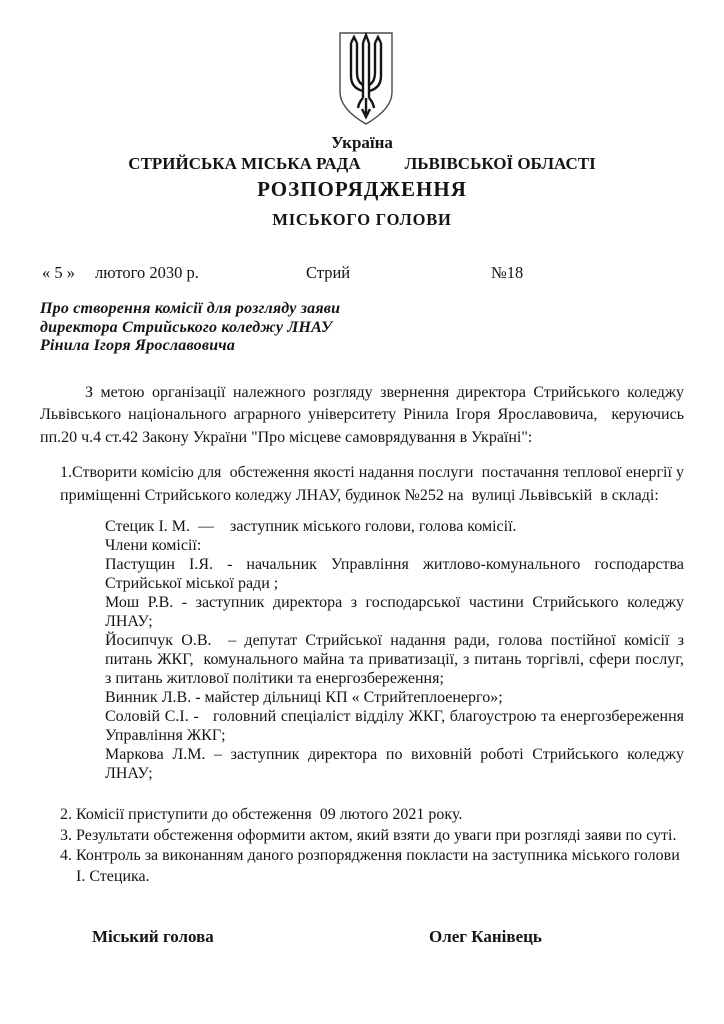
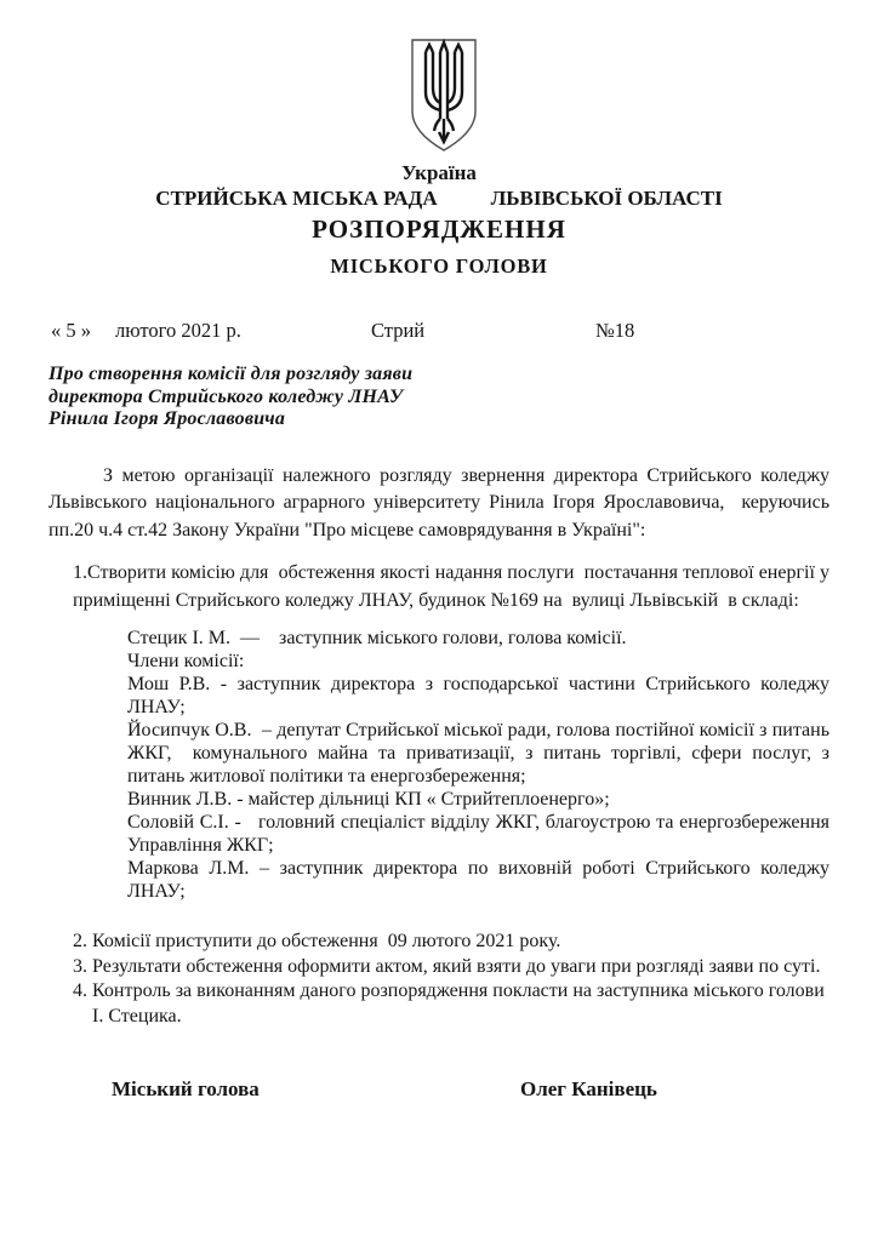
  Україна
  СТРИЙСЬКА МІСЬКА РАДА
  ЛЬВІВСЬКОЇ ОБЛАСТІ
  РОЗПОРЯДЖЕННЯ
  МІСЬКОГО ГОЛОВИ
  « 5 »
- лютого 2030 р.
+ лютого 2021 р.
  Стрий
  №18
  Про створення комісії для розгляду заяви
  директора Стрийського коледжу ЛНАУ
  Рінила Ігоря Ярославовича
  З метою організації належного розгляду звернення директора Стрийського коледжу Львівського національного аграрного університету Рінила Ігоря Ярославовича, керуючись пп.20 ч.4 ст.42 Закону України "Про місцеве самоврядування в Україні":
- 1.Створити комісію для обстеження якості надання послуги постачання теплової енергії у приміщенні Стрийського коледжу ЛНАУ, будинок №252 на вулиці Львівській в складі:
+ 1.Створити комісію для обстеження якості надання послуги постачання теплової енергії у приміщенні Стрийського коледжу ЛНАУ, будинок №169 на вулиці Львівській в складі:
  Стецик І. М. — заступник міського голови, голова комісії.
  Члени комісії:
- Пастущин І.Я. - начальник Управління житлово-комунального господарства Стрийської міської ради ;
  Мош Р.В. - заступник директора з господарської частини Стрийського коледжу ЛНАУ;
- Йосипчук О.В. – депутат Стрийської надання ради, голова постійної комісії з питань ЖКГ, комунального майна та приватизації, з питань торгівлі, сфери послуг, з питань житлової політики та енергозбереження;
+ Йосипчук О.В. – депутат Стрийської міської ради, голова постійної комісії з питань ЖКГ, комунального майна та приватизації, з питань торгівлі, сфери послуг, з питань житлової політики та енергозбереження;
  Винник Л.В. - майстер дільниці КП « Стрийтеплоенерго»;
  Соловій С.І. - головний спеціаліст відділу ЖКГ, благоустрою та енергозбереження Управління ЖКГ;
  Маркова Л.М. – заступник директора по виховній роботі Стрийського коледжу ЛНАУ;
  2. Комісії приступити до обстеження 09 лютого 2021 року.
  3. Результати обстеження оформити актом, який взяти до уваги при розгляді заяви по суті.
  4. Контроль за виконанням даного розпорядження покласти на заступника міського голови
  І. Стецика.
  Міський голова
  Олег Канівець
